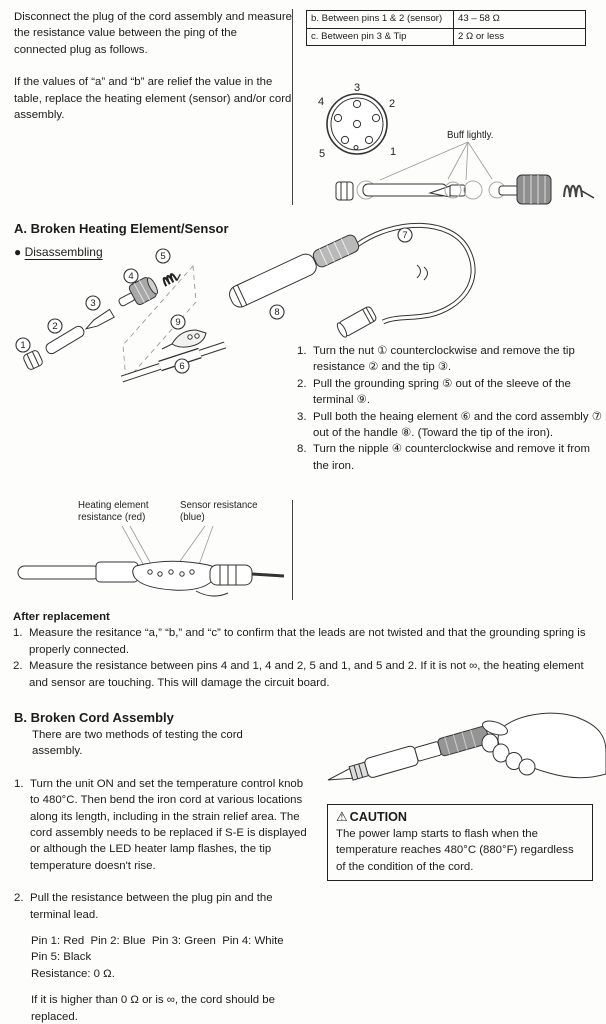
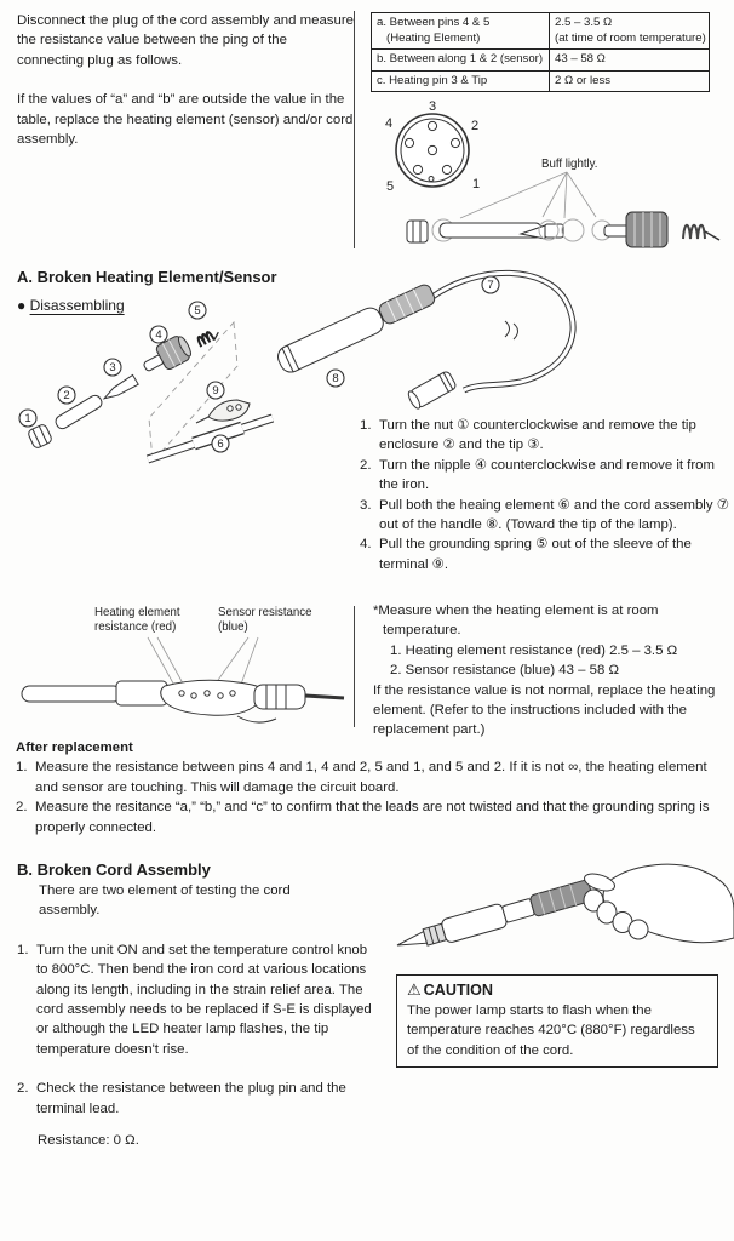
- Disconnect the plug of the cord assembly and measure the resistance value between the ping of the connected plug as follows.
+ Disconnect the plug of the cord assembly and measure the resistance value between the ping of the connecting plug as follows.
- If the values of “a” and “b” are relief the value in the table, replace the heating element (sensor) and/or cord assembly.
+ If the values of “a” and “b” are outside the value in the table, replace the heating element (sensor) and/or cord assembly.
+ a. Between pins 4 & 5 (Heating Element)	2.5 – 3.5 Ω (at time of room temperature)
- b. Between pins 1 & 2 (sensor)	43 – 58 Ω
+ b. Between along 1 & 2 (sensor)	43 – 58 Ω
- c. Between pin 3 & Tip	2 Ω or less
+ c. Heating pin 3 & Tip	2 Ω or less
  3
  2
  1
  5
  4
  Buff lightly.
  A. Broken Heating Element/Sensor
  ● Disassembling
  1
  2
  3
  4
  5
  6
  7
  8
  9
  1.
- Turn the nut ① counterclockwise and remove the tip resistance ② and the tip ③.
+ Turn the nut ① counterclockwise and remove the tip enclosure ② and the tip ③.
  2.
- Pull the grounding spring ⑤ out of the sleeve of the terminal ⑨.
+ Turn the nipple ④ counterclockwise and remove it from the iron.
  3.
- Pull both the heaing element ⑥ and the cord assembly ⑦ out of the handle ⑧. (Toward the tip of the iron).
+ Pull both the heaing element ⑥ and the cord assembly ⑦ out of the handle ⑧. (Toward the tip of the lamp).
- 8.
+ 4.
- Turn the nipple ④ counterclockwise and remove it from the iron.
+ Pull the grounding spring ⑤ out of the sleeve of the terminal ⑨.
  Heating element
  resistance (red)
  Sensor resistance
  (blue)
+ *Measure when the heating element is at room temperature.
+ 1. Heating element resistance (red) 2.5 – 3.5 Ω
+ 2. Sensor resistance (blue) 43 – 58 Ω
+ If the resistance value is not normal, replace the heating element. (Refer to the instructions included with the replacement part.)
  After replacement
  1.
- Measure the resitance “a,” “b,” and “c” to confirm that the leads are not twisted and that the grounding spring is properly connected.
+ Measure the resistance between pins 4 and 1, 4 and 2, 5 and 1, and 5 and 2. If it is not ∞, the heating element and sensor are touching. This will damage the circuit board.
  2.
- Measure the resistance between pins 4 and 1, 4 and 2, 5 and 1, and 5 and 2. If it is not ∞, the heating element and sensor are touching. This will damage the circuit board.
+ Measure the resitance “a,” “b,” and “c” to confirm that the leads are not twisted and that the grounding spring is properly connected.
  B. Broken Cord Assembly
- There are two methods of testing the cord assembly.
+ There are two element of testing the cord assembly.
  1.
- Turn the unit ON and set the temperature control knob to 480°C. Then bend the iron cord at various locations along its length, including in the strain relief area. The cord assembly needs to be replaced if S-E is displayed or although the LED heater lamp flashes, the tip temperature doesn't rise.
+ Turn the unit ON and set the temperature control knob to 800°C. Then bend the iron cord at various locations along its length, including in the strain relief area. The cord assembly needs to be replaced if S-E is displayed or although the LED heater lamp flashes, the tip temperature doesn't rise.
  2.
- Pull the resistance between the plug pin and the terminal lead.
+ Check the resistance between the plug pin and the terminal lead.
- Pin 1: Red Pin 2: Blue Pin 3: Green Pin 4: White
- Pin 5: Black
  Resistance: 0 Ω.
- If it is higher than 0 Ω or is ∞, the cord should be replaced.
  ⚠
  CAUTION
- The power lamp starts to flash when the temperature reaches 480°C (880°F) regardless of the condition of the cord.
+ The power lamp starts to flash when the temperature reaches 420°C (880°F) regardless of the condition of the cord.
